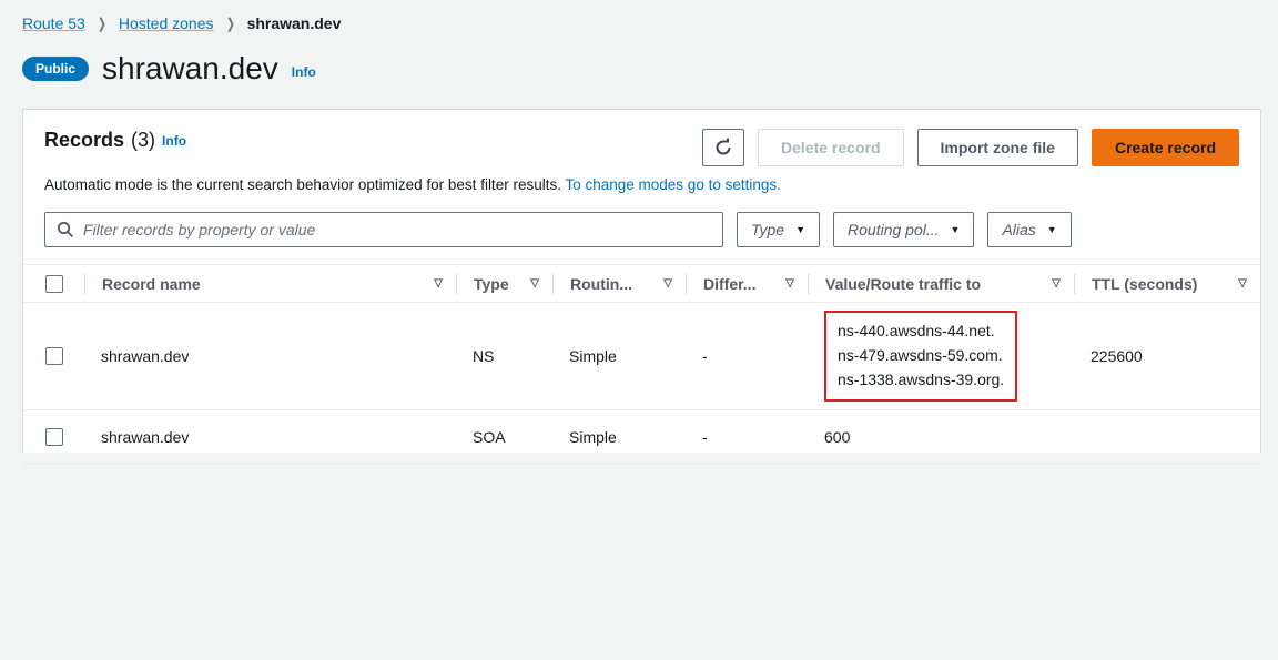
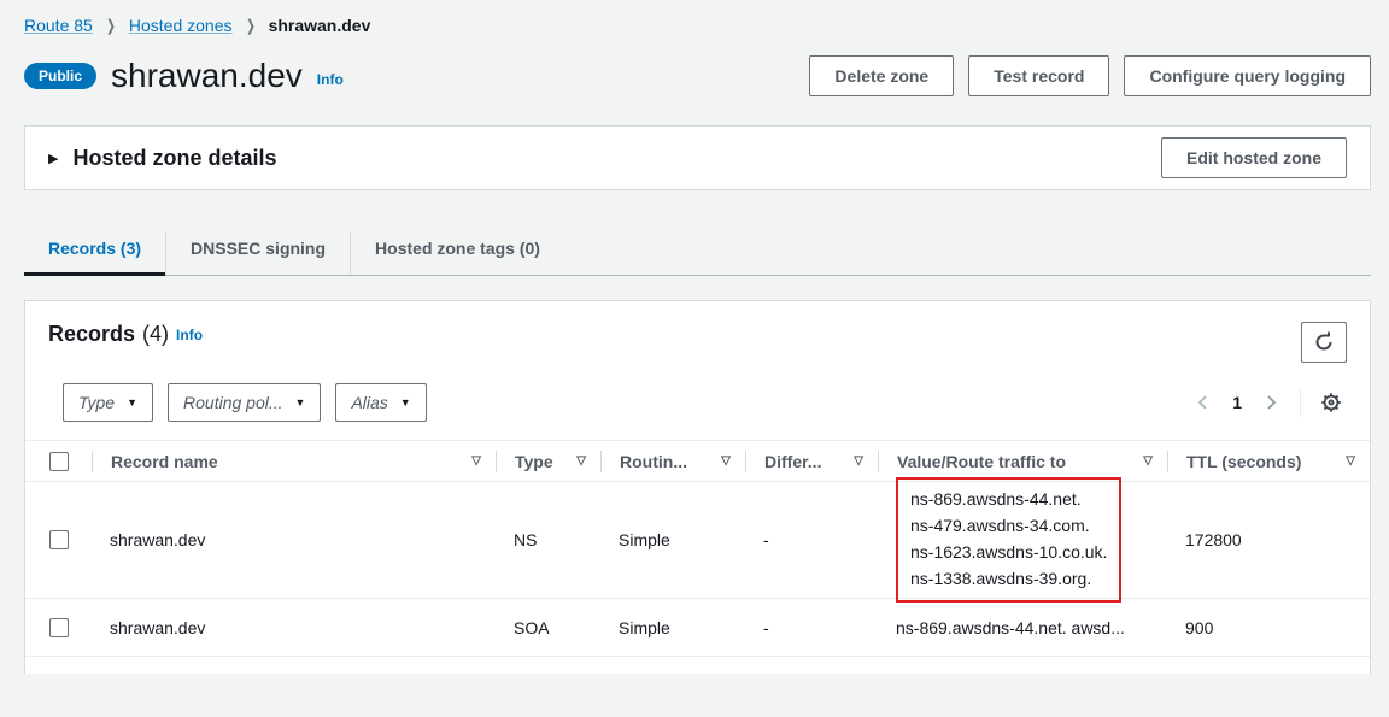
- Route 53
+ Route 85
  ❯
  Hosted zones
  ❯
  shrawan.dev
  Public
  shrawan.dev
  Info
+ Delete zone
+ Test record
+ Configure query logging
+ ▶
+ Hosted zone details
+ Edit hosted zone
+ Records (3)
+ DNSSEC signing
+ Hosted zone tags (0)
  Records
- (3)
+ (4)
  Info
- Delete record
- Import zone file
- Create record
- Automatic mode is the current search behavior optimized for best filter results. To change modes go to settings.
- Filter records by property or value
  Type
  ▼
  Routing pol...
  ▼
  Alias
  ▼
+ 1
  Record name
  ▽
  Type
  ▽
  Routin...
  ▽
  Differ...
  ▽
  Value/Route traffic to
  ▽
  TTL (seconds)
  ▽
  shrawan.dev
  NS
  Simple
  -
- ns-440.awsdns-44.net.
+ ns-869.awsdns-44.net.
- ns-479.awsdns-59.com.
+ ns-479.awsdns-34.com.
+ ns-1623.awsdns-10.co.uk.
  ns-1338.awsdns-39.org.
- 225600
+ 172800
  shrawan.dev
  SOA
  Simple
  -
+ ns-869.awsdns-44.net. awsd...
- 600
+ 900
